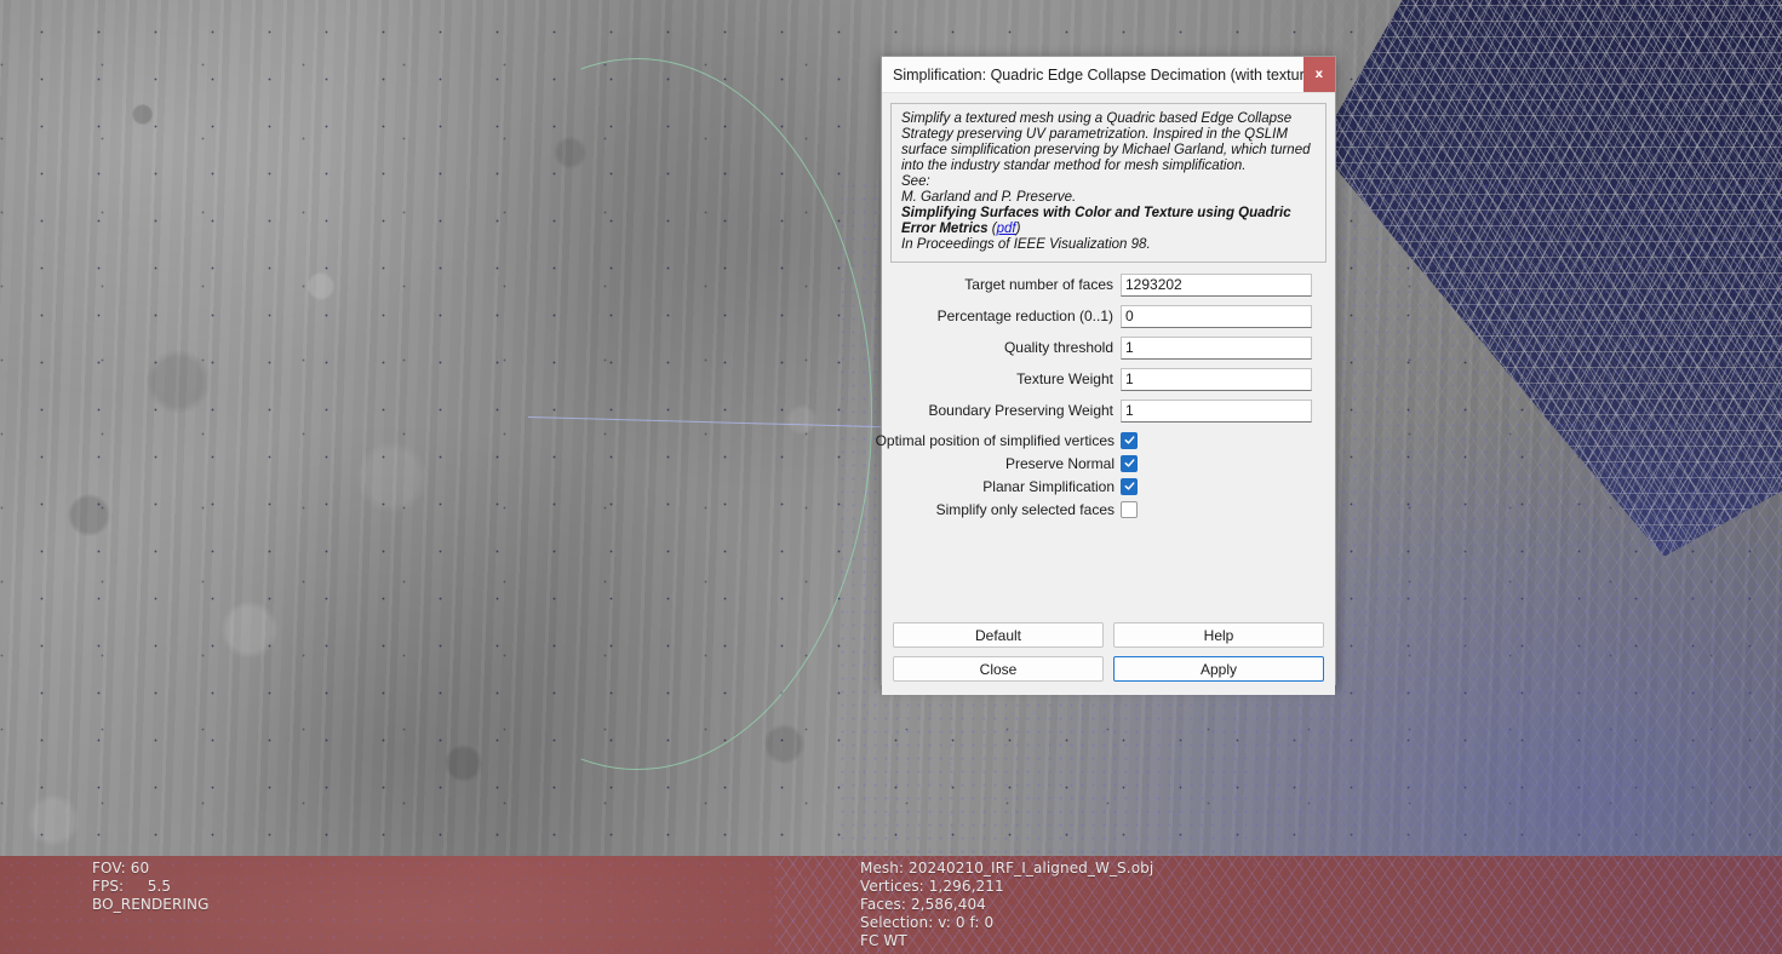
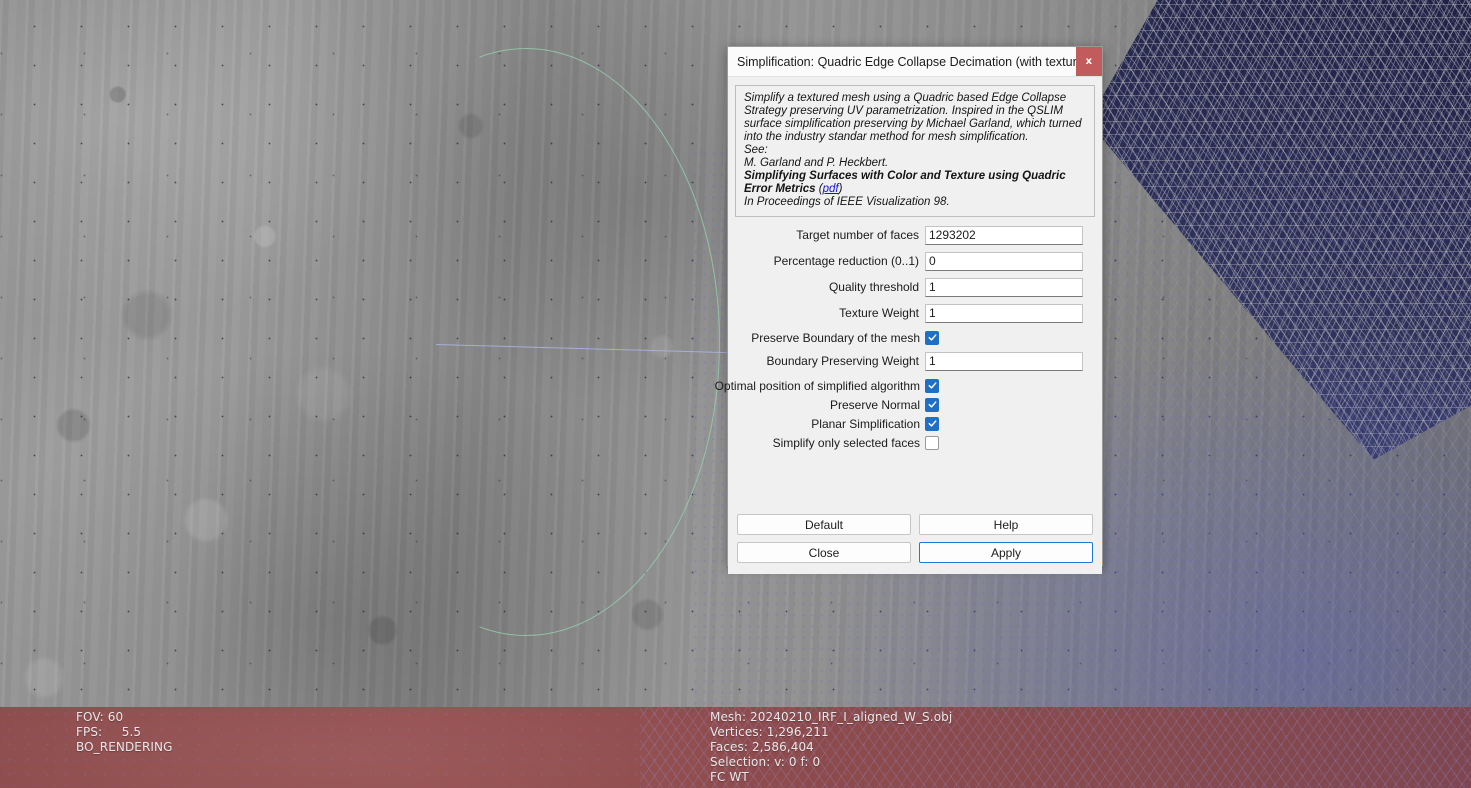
  FOV: 60
  FPS: 5.5
  BO_RENDERING
  Mesh: 20240210_IRF_I_aligned_W_S.obj
  Vertices: 1,296,211
  Faces: 2,586,404
  Selection: v: 0 f: 0
  FC WT
  Simplification: Quadric Edge Collapse Decimation (with textu
  x
  Simplify a textured mesh using a Quadric based Edge Collapse Strategy preserving UV parametrization. Inspired in the QSLIM surface simplification preserving by Michael Garland, which turned into the industry standar method for mesh simplification.
  See:
- M. Garland and P. Preserve.
+ M. Garland and P. Heckbert.
  Simplifying Surfaces with Color and Texture using Quadric Error Metrics (pdf)
  In Proceedings of IEEE Visualization 98.
  Target number of faces
  1293202
  Percentage reduction (0..1)
  0
  Quality threshold
  1
  Texture Weight
  1
+ Preserve Boundary of the mesh
  Boundary Preserving Weight
  1
- Optimal position of simplified vertices
+ Optimal position of simplified algorithm
  Preserve Normal
  Planar Simplification
  Simplify only selected faces
  Default
  Help
  Close
  Apply
